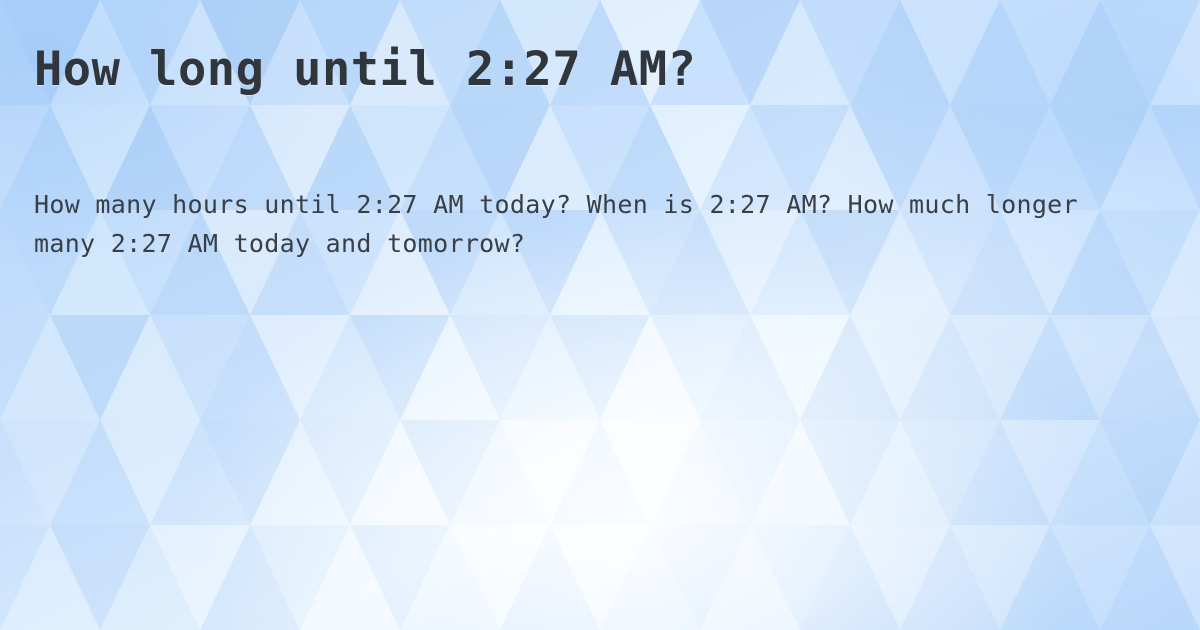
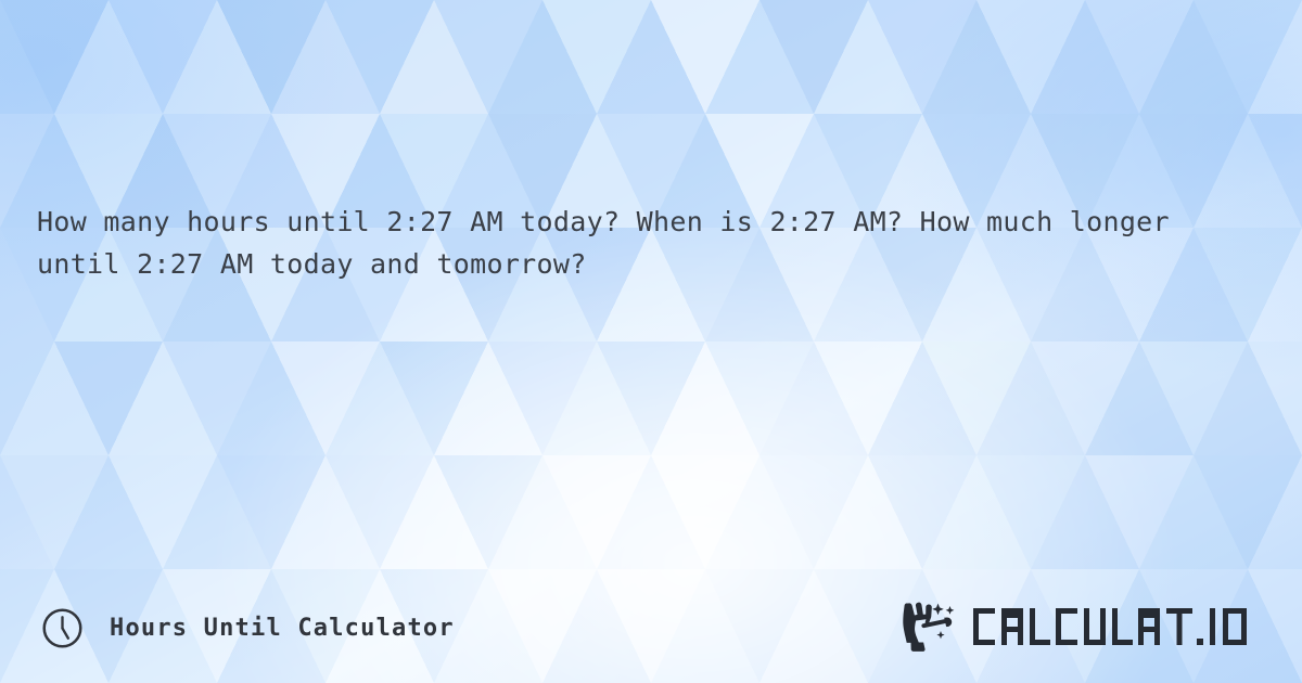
- How long until 2:27 AM?
- How many hours until 2:27 AM today? When is 2:27 AM? How much longer many 2:27 AM today and tomorrow?
+ How many hours until 2:27 AM today? When is 2:27 AM? How much longer until 2:27 AM today and tomorrow?
+ Hours Until Calculator
